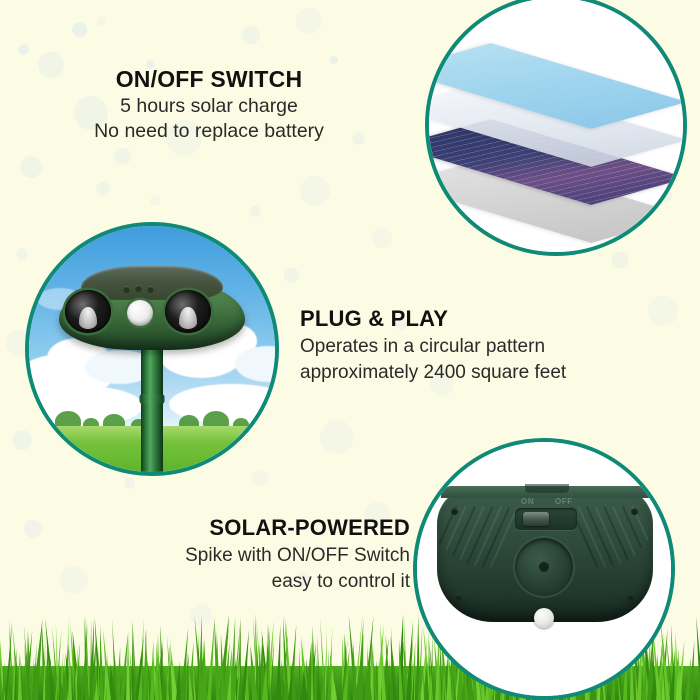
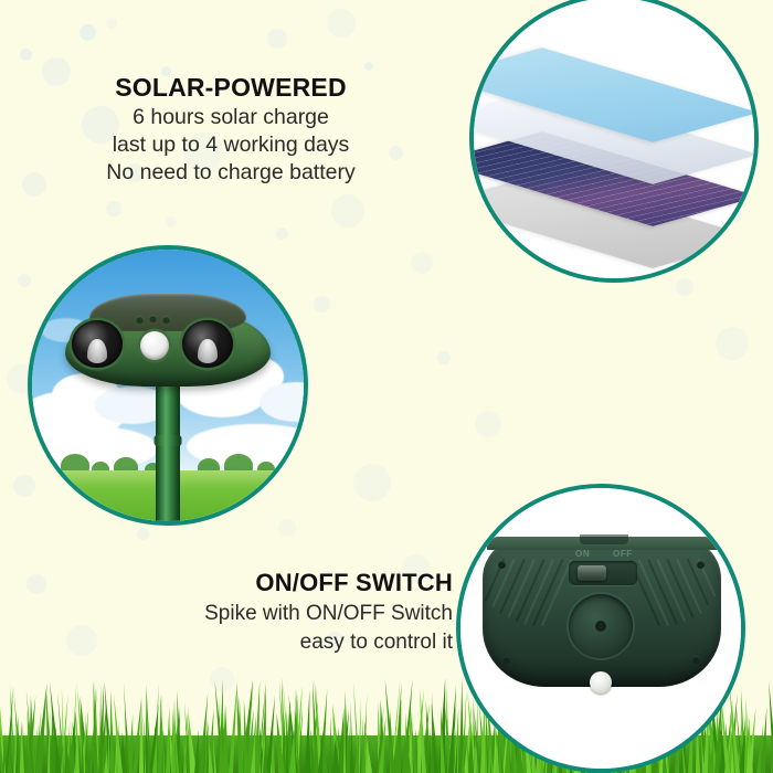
  ON
  OFF
- ON/OFF SWITCH
+ SOLAR-POWERED
- 5 hours solar charge
+ 6 hours solar charge
+ last up to 4 working days
- No need to replace battery
+ No need to charge battery
- PLUG & PLAY
- Operates in a circular pattern
- approximately 2400 square feet
- SOLAR-POWERED
+ ON/OFF SWITCH
  Spike with ON/OFF Switch
  easy to control it
